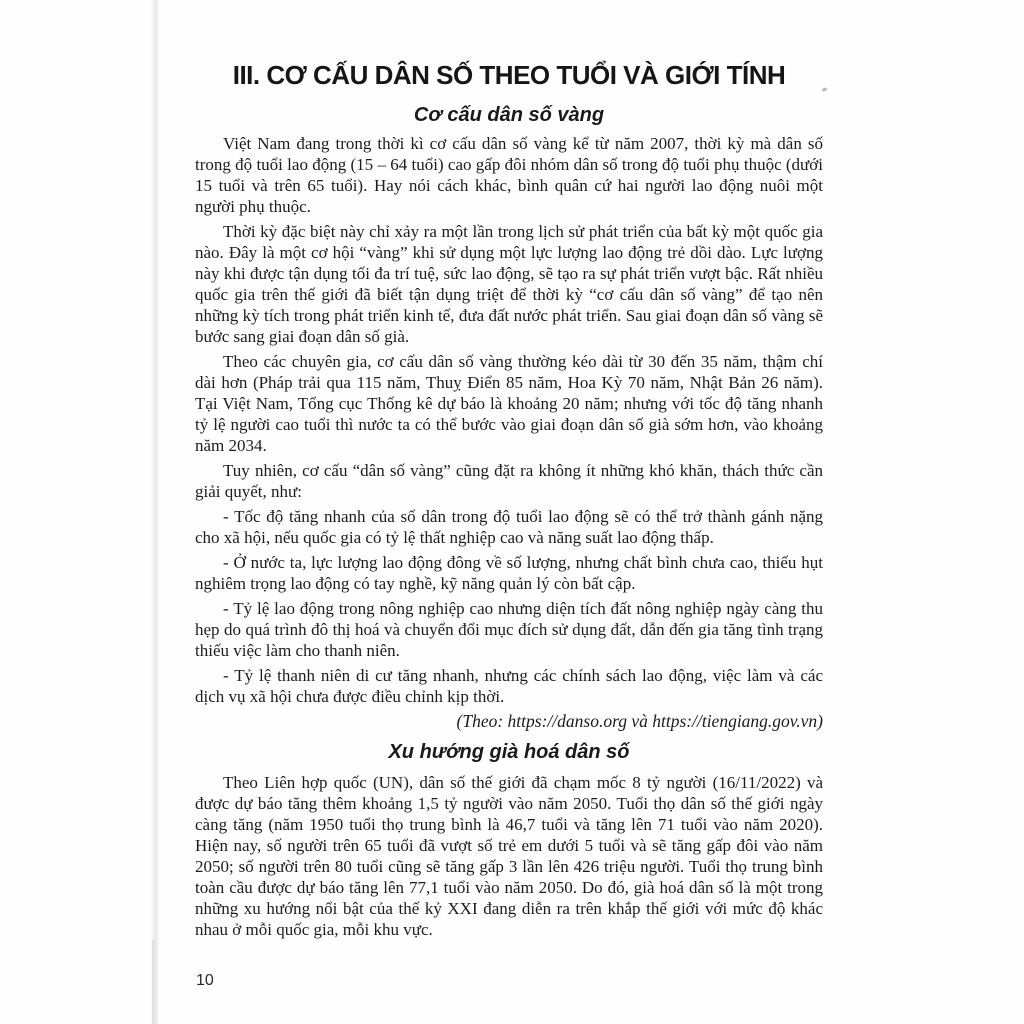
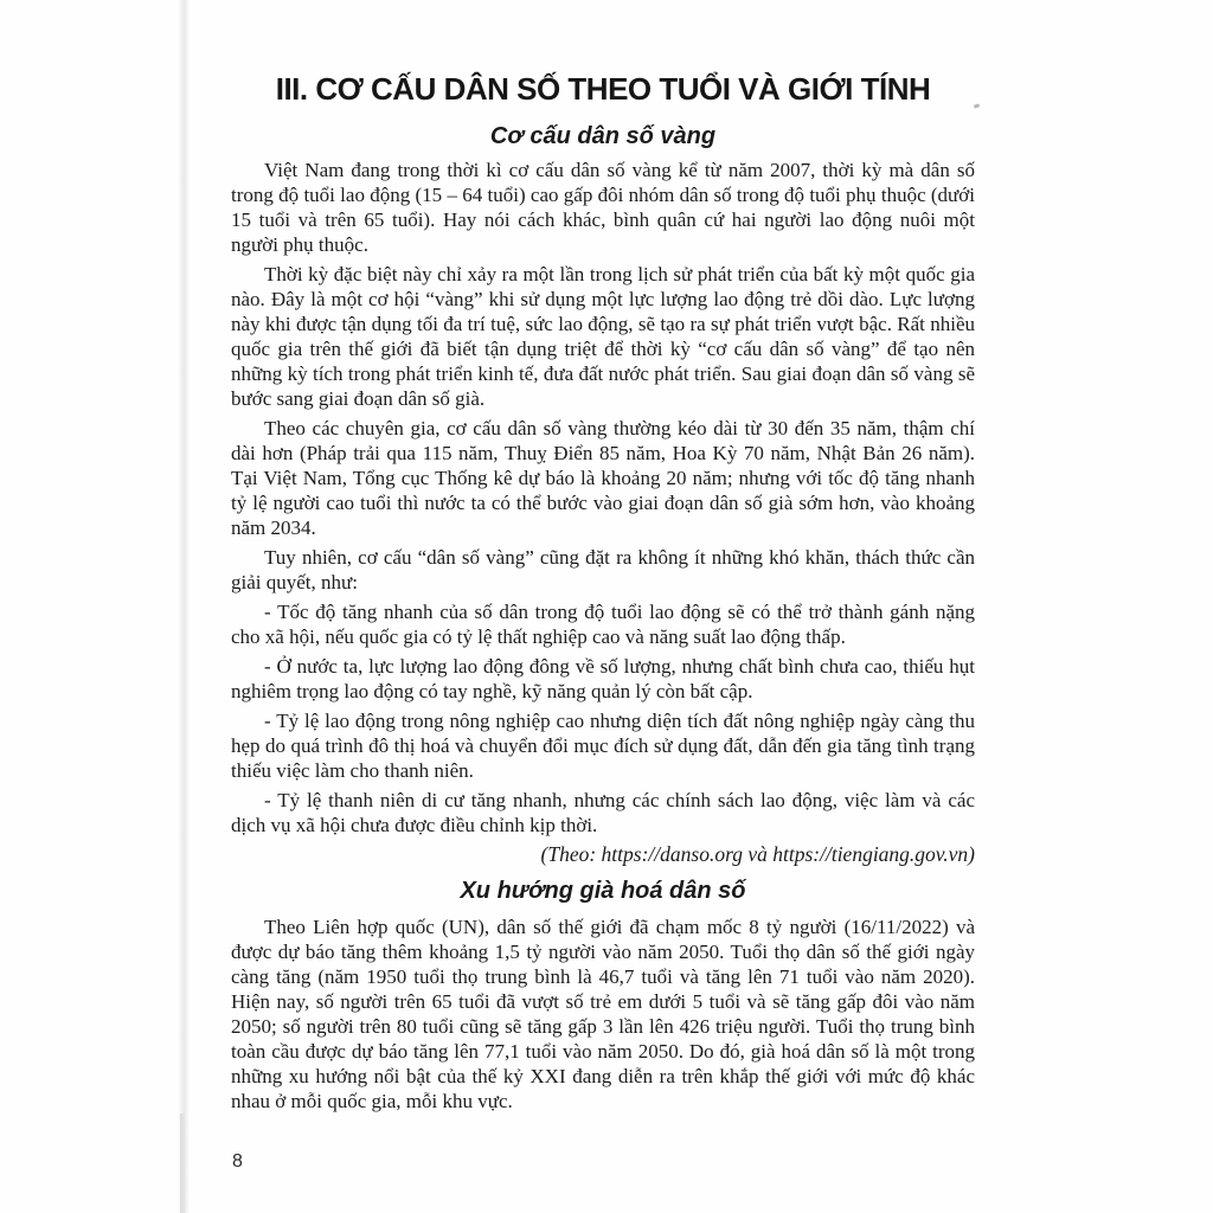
  III. CƠ CẤU DÂN SỐ THEO TUỔI VÀ GIỚI TÍNH
  Cơ cấu dân số vàng
  Việt Nam đang trong thời kì cơ cấu dân số vàng kể từ năm 2007, thời kỳ mà dân số trong độ tuổi lao động (15 – 64 tuổi) cao gấp đôi nhóm dân số trong độ tuổi phụ thuộc (dưới 15 tuổi và trên 65 tuổi). Hay nói cách khác, bình quân cứ hai người lao động nuôi một người phụ thuộc.
  Thời kỳ đặc biệt này chỉ xảy ra một lần trong lịch sử phát triển của bất kỳ một quốc gia nào. Đây là một cơ hội “vàng” khi sử dụng một lực lượng lao động trẻ dồi dào. Lực lượng này khi được tận dụng tối đa trí tuệ, sức lao động, sẽ tạo ra sự phát triển vượt bậc. Rất nhiều quốc gia trên thế giới đã biết tận dụng triệt để thời kỳ “cơ cấu dân số vàng” để tạo nên những kỳ tích trong phát triển kinh tế, đưa đất nước phát triển. Sau giai đoạn dân số vàng sẽ bước sang giai đoạn dân số già.
  Theo các chuyên gia, cơ cấu dân số vàng thường kéo dài từ 30 đến 35 năm, thậm chí dài hơn (Pháp trải qua 115 năm, Thuỵ Điển 85 năm, Hoa Kỳ 70 năm, Nhật Bản 26 năm). Tại Việt Nam, Tổng cục Thống kê dự báo là khoảng 20 năm; nhưng với tốc độ tăng nhanh tỷ lệ người cao tuổi thì nước ta có thể bước vào giai đoạn dân số già sớm hơn, vào khoảng năm 2034.
  Tuy nhiên, cơ cấu “dân số vàng” cũng đặt ra không ít những khó khăn, thách thức cần giải quyết, như:
  - Tốc độ tăng nhanh của số dân trong độ tuổi lao động sẽ có thể trở thành gánh nặng cho xã hội, nếu quốc gia có tỷ lệ thất nghiệp cao và năng suất lao động thấp.
  - Ở nước ta, lực lượng lao động đông về số lượng, nhưng chất bình chưa cao, thiếu hụt nghiêm trọng lao động có tay nghề, kỹ năng quản lý còn bất cập.
  - Tỷ lệ lao động trong nông nghiệp cao nhưng diện tích đất nông nghiệp ngày càng thu hẹp do quá trình đô thị hoá và chuyển đổi mục đích sử dụng đất, dẫn đến gia tăng tình trạng thiếu việc làm cho thanh niên.
  - Tỷ lệ thanh niên di cư tăng nhanh, nhưng các chính sách lao động, việc làm và các dịch vụ xã hội chưa được điều chỉnh kịp thời.
  (Theo: https://danso.org và https://tiengiang.gov.vn)
  Xu hướng già hoá dân số
  Theo Liên hợp quốc (UN), dân số thế giới đã chạm mốc 8 tỷ người (16/11/2022) và được dự báo tăng thêm khoảng 1,5 tỷ người vào năm 2050. Tuổi thọ dân số thế giới ngày càng tăng (năm 1950 tuổi thọ trung bình là 46,7 tuổi và tăng lên 71 tuổi vào năm 2020). Hiện nay, số người trên 65 tuổi đã vượt số trẻ em dưới 5 tuổi và sẽ tăng gấp đôi vào năm 2050; số người trên 80 tuổi cũng sẽ tăng gấp 3 lần lên 426 triệu người. Tuổi thọ trung bình toàn cầu được dự báo tăng lên 77,1 tuổi vào năm 2050. Do đó, già hoá dân số là một trong những xu hướng nổi bật của thế kỷ XXI đang diễn ra trên khắp thế giới với mức độ khác nhau ở mỗi quốc gia, mỗi khu vực.
- 10
+ 8
